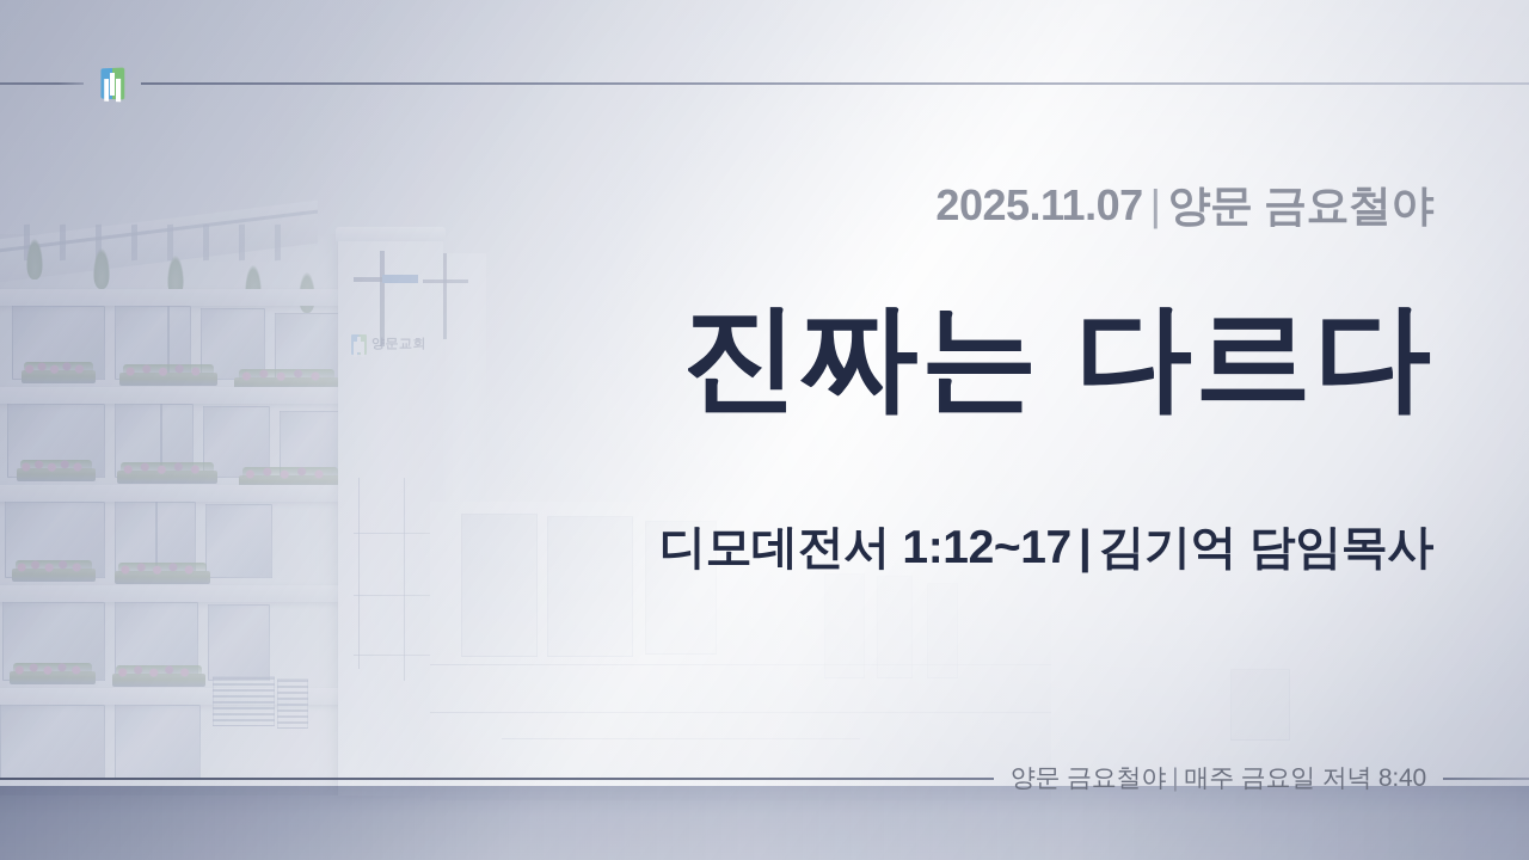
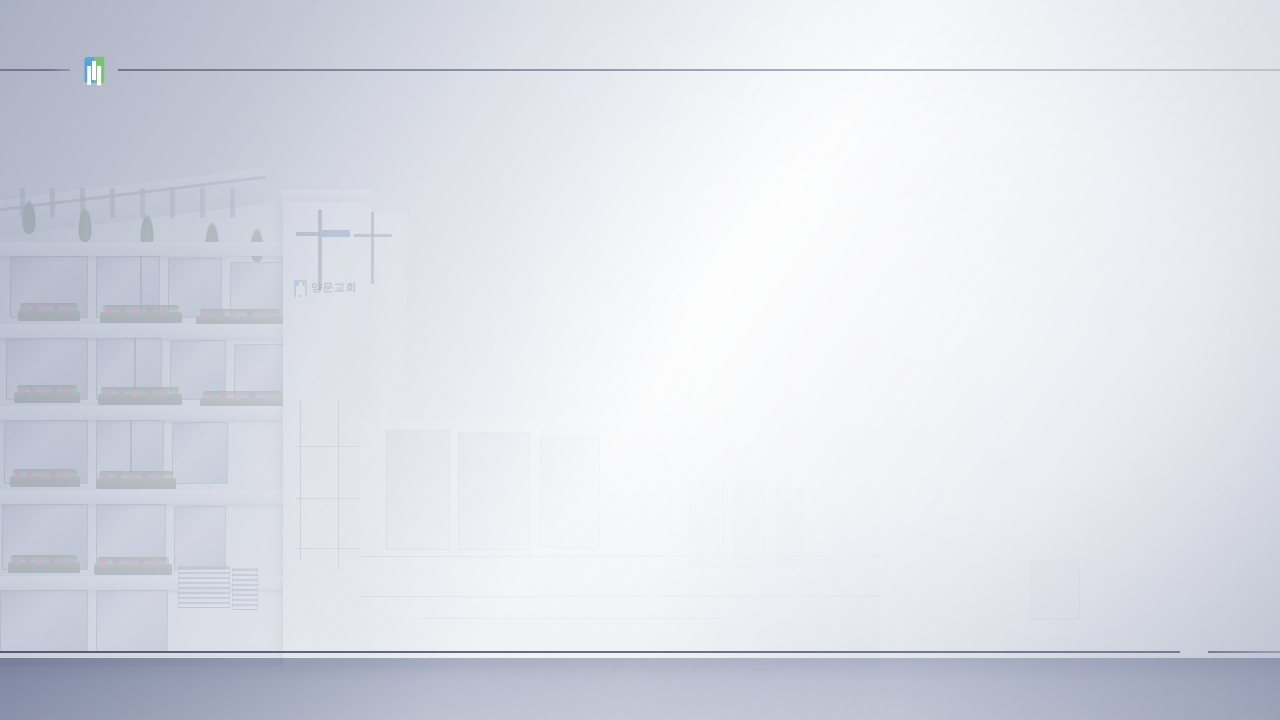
- 2025.11.07 | 양문 금요철야
- 진짜는 다르다
- 디모데전서 1:12~17 | 김기억 담임목사
- 양문 금요철야 | 매주 금요일 저녁 8:40
